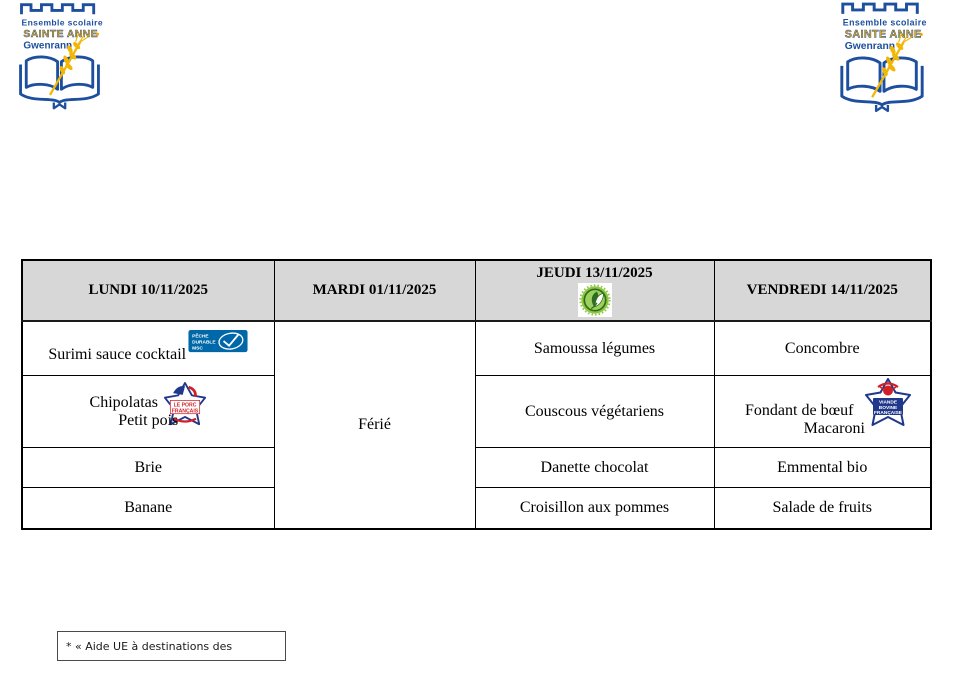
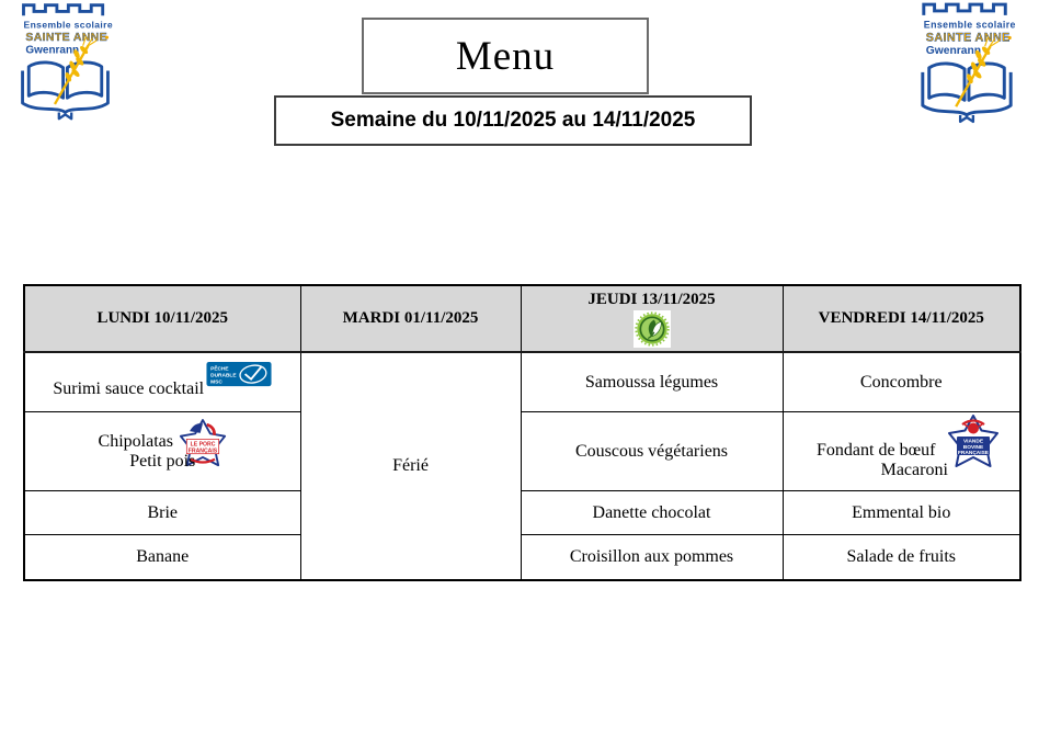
  Ensemble scolaire
  SAINTE ANNE
  Gwenran
+ Menu
+ Semaine du 10/11/2025 au 14/11/2025
  Ensemble scolaire
  SAINTE ANE
  Gwenran
  LUNDI 10/11/2025	MARDI 01/11/2025	JEUDI 13/11/2025	VENDREDI 14/11/2025
  Surimi sauce cocktail	Férié	Samoussa légumes	Concombre
  Brie	Danette chocolat	Emmental bio
  Banane	Croisillon aux pommes	Salade de fruits
- * « Aide UE à destinations des
